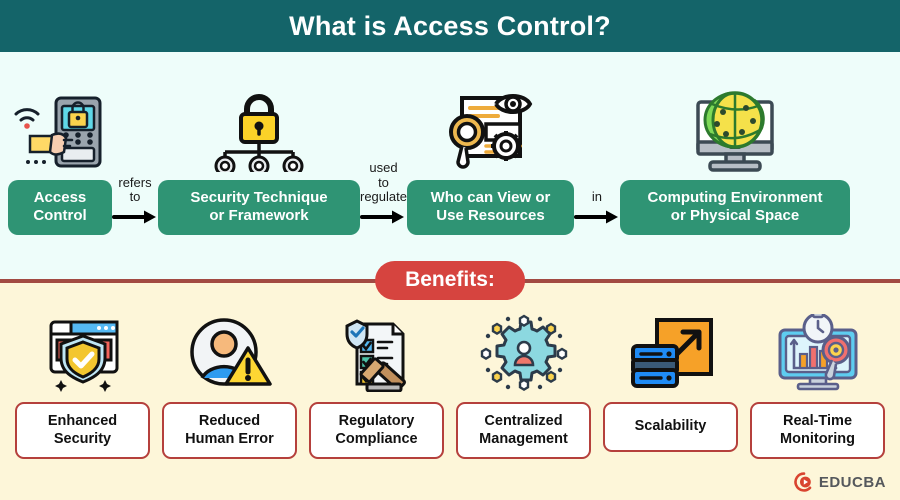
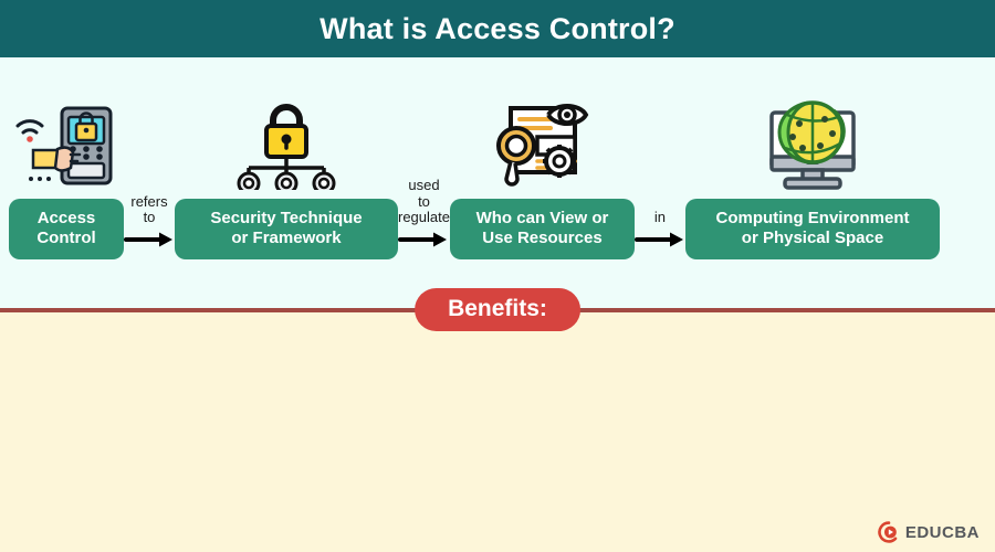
  What is Access Control?
  Access
  Control
  refers
  to
  Security Technique
  or Framework
  used
  to
  regulate
  Who can View or
  Use Resources
  in
  Computing Environment
  or Physical Space
  Benefits:
- Enhanced
- Security
- Reduced
- Human Error
- Regulatory
- Compliance
- Centralized
- Management
- Scalability
- Real-Time
- Monitoring
  EDUCBA
